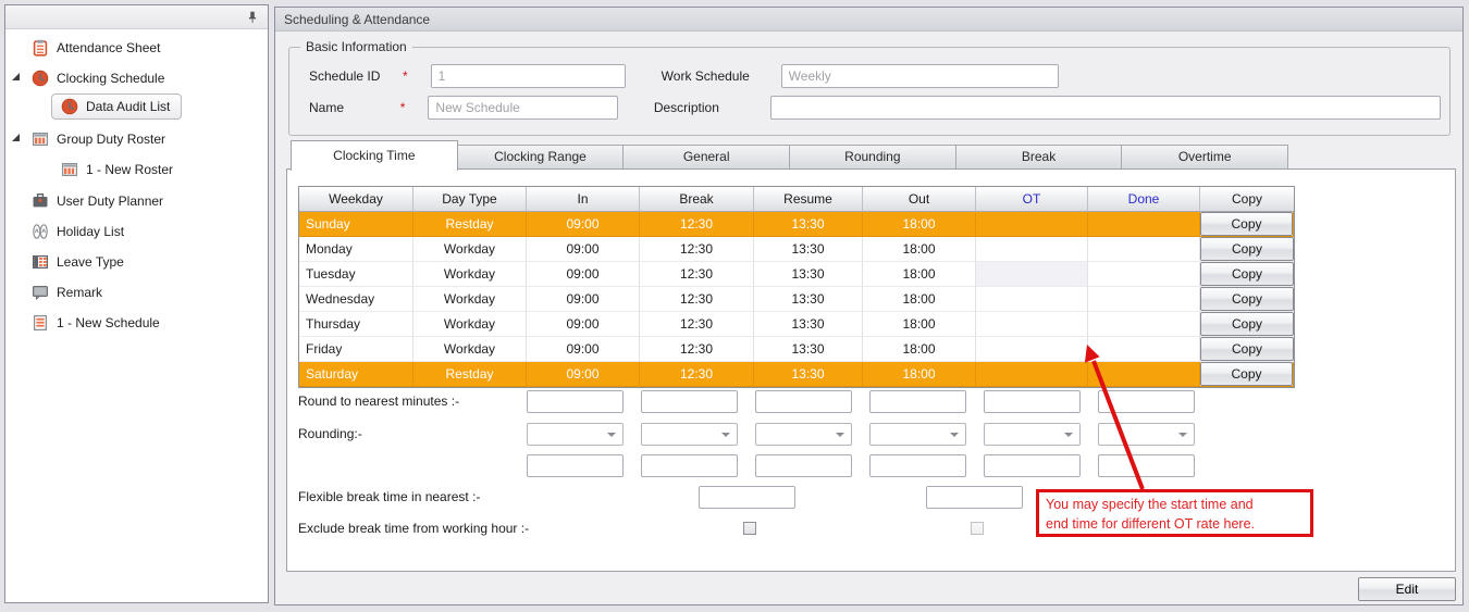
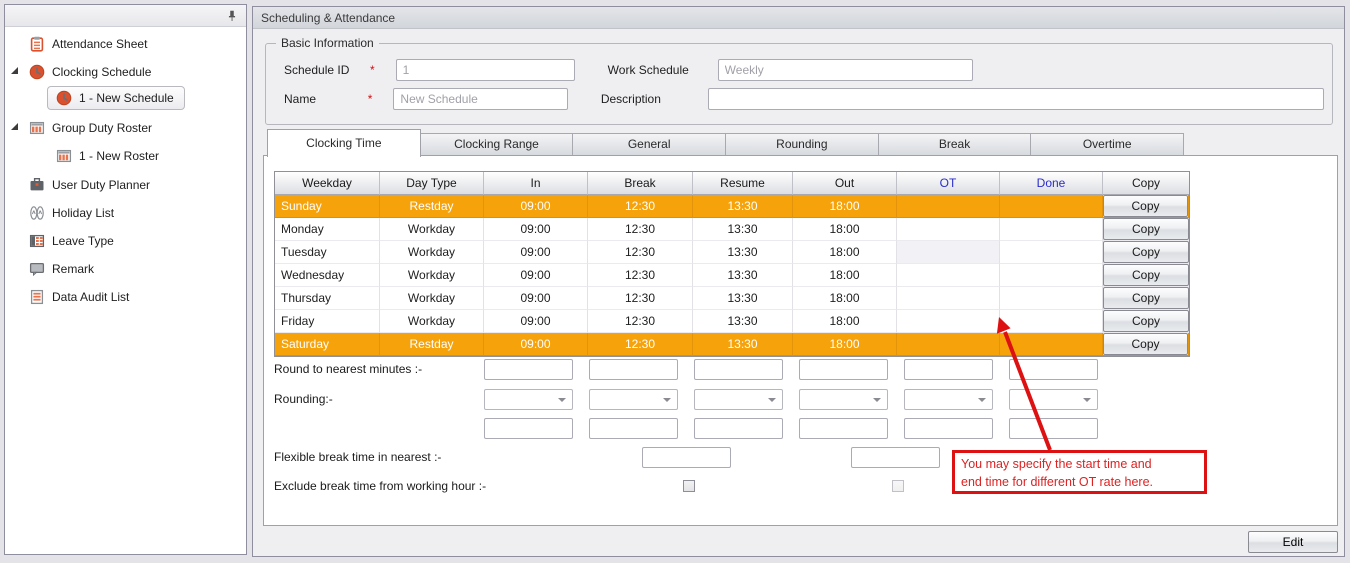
  Attendance Sheet
  Clocking Schedule
- Data Audit List
+ 1 - New Schedule
  Group Duty Roster
  1 - New Roster
  User Duty Planner
  Holiday List
  Leave Type
  Remark
- 1 - New Schedule
+ Data Audit List
  Scheduling & Attendance
  Basic Information
  Schedule ID
  *
  1
  Work Schedule
  Weekly
  Name
  *
  New Schedule
  Description
  Clocking Time
  Clocking Range
  General
  Rounding
  Break
  Overtime
  Weekday
  Day Type
  In
  Break
  Resume
  Out
  OT
  Done
  Copy
  Sunday
  Restday
  09:00
  12:30
  13:30
  18:00
  Copy
  Monday
  Workday
  09:00
  12:30
  13:30
  18:00
  Copy
  Tuesday
  Workday
  09:00
  12:30
  13:30
  18:00
  Copy
  Wednesday
  Workday
  09:00
  12:30
  13:30
  18:00
  Copy
  Thursday
  Workday
  09:00
  12:30
  13:30
  18:00
  Copy
  Friday
  Workday
  09:00
  12:30
  13:30
  18:00
  Copy
  Saturday
  Restday
  09:00
  12:30
  13:30
  18:00
  Copy
  Round to nearest minutes :-
  Rounding:-
  Flexible break time in nearest :-
  Exclude break time from working hour :-
  You may specify the start time and
  end time for different OT rate here.
  Edit
